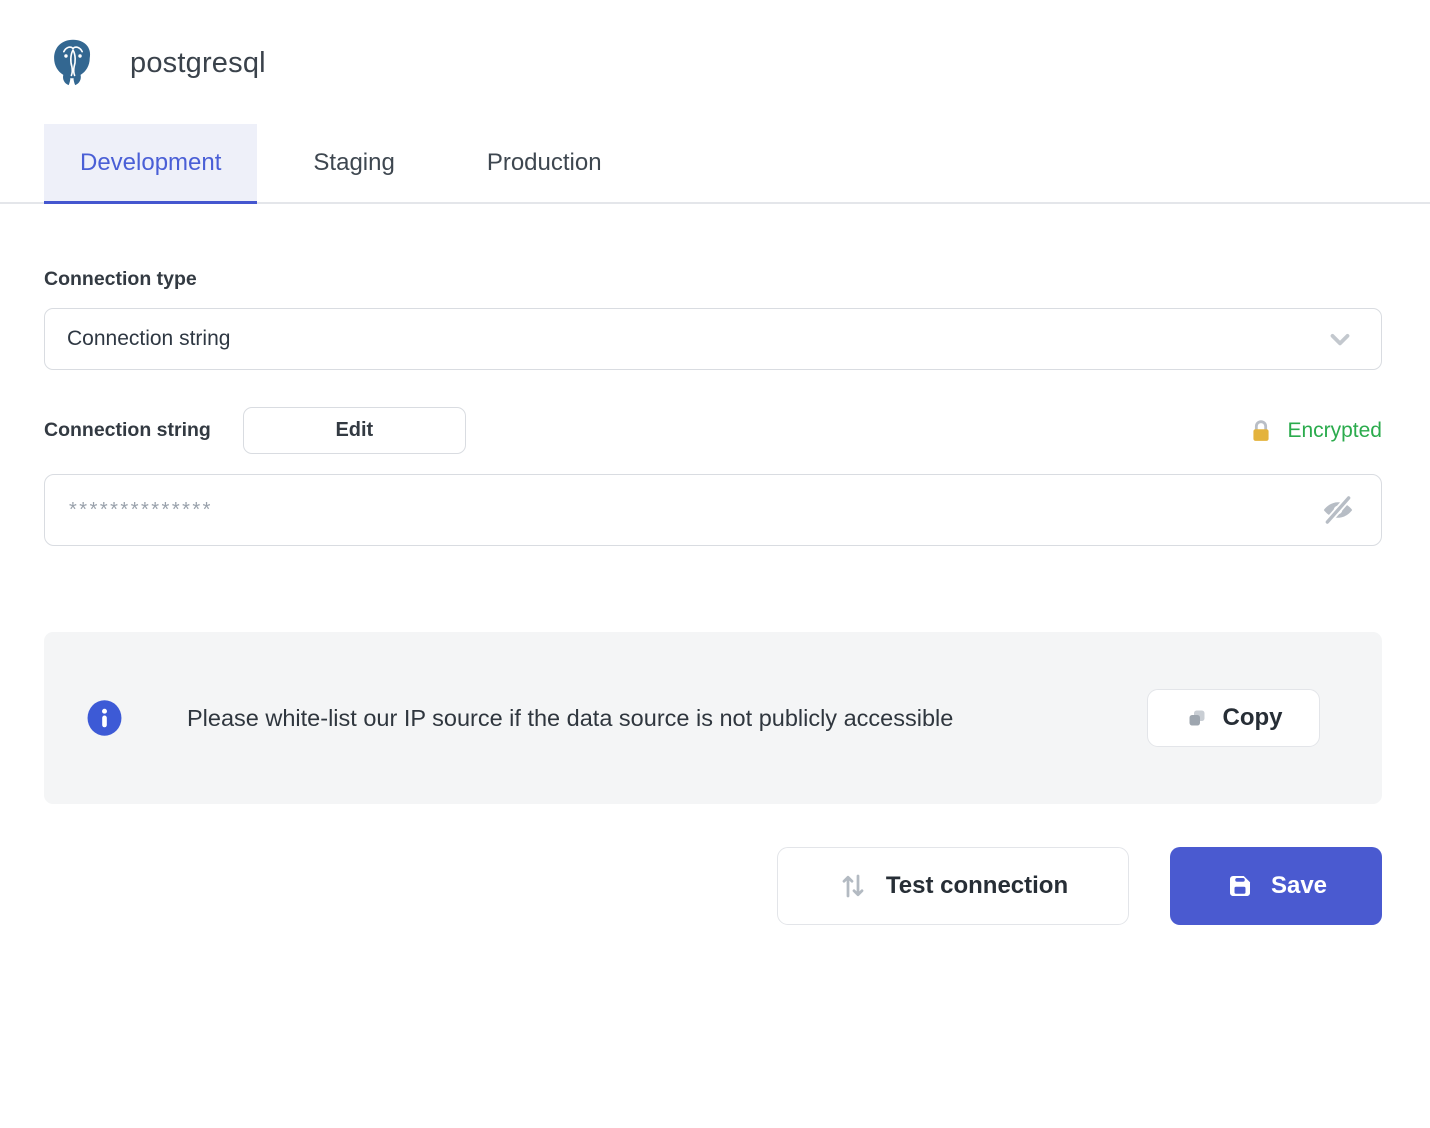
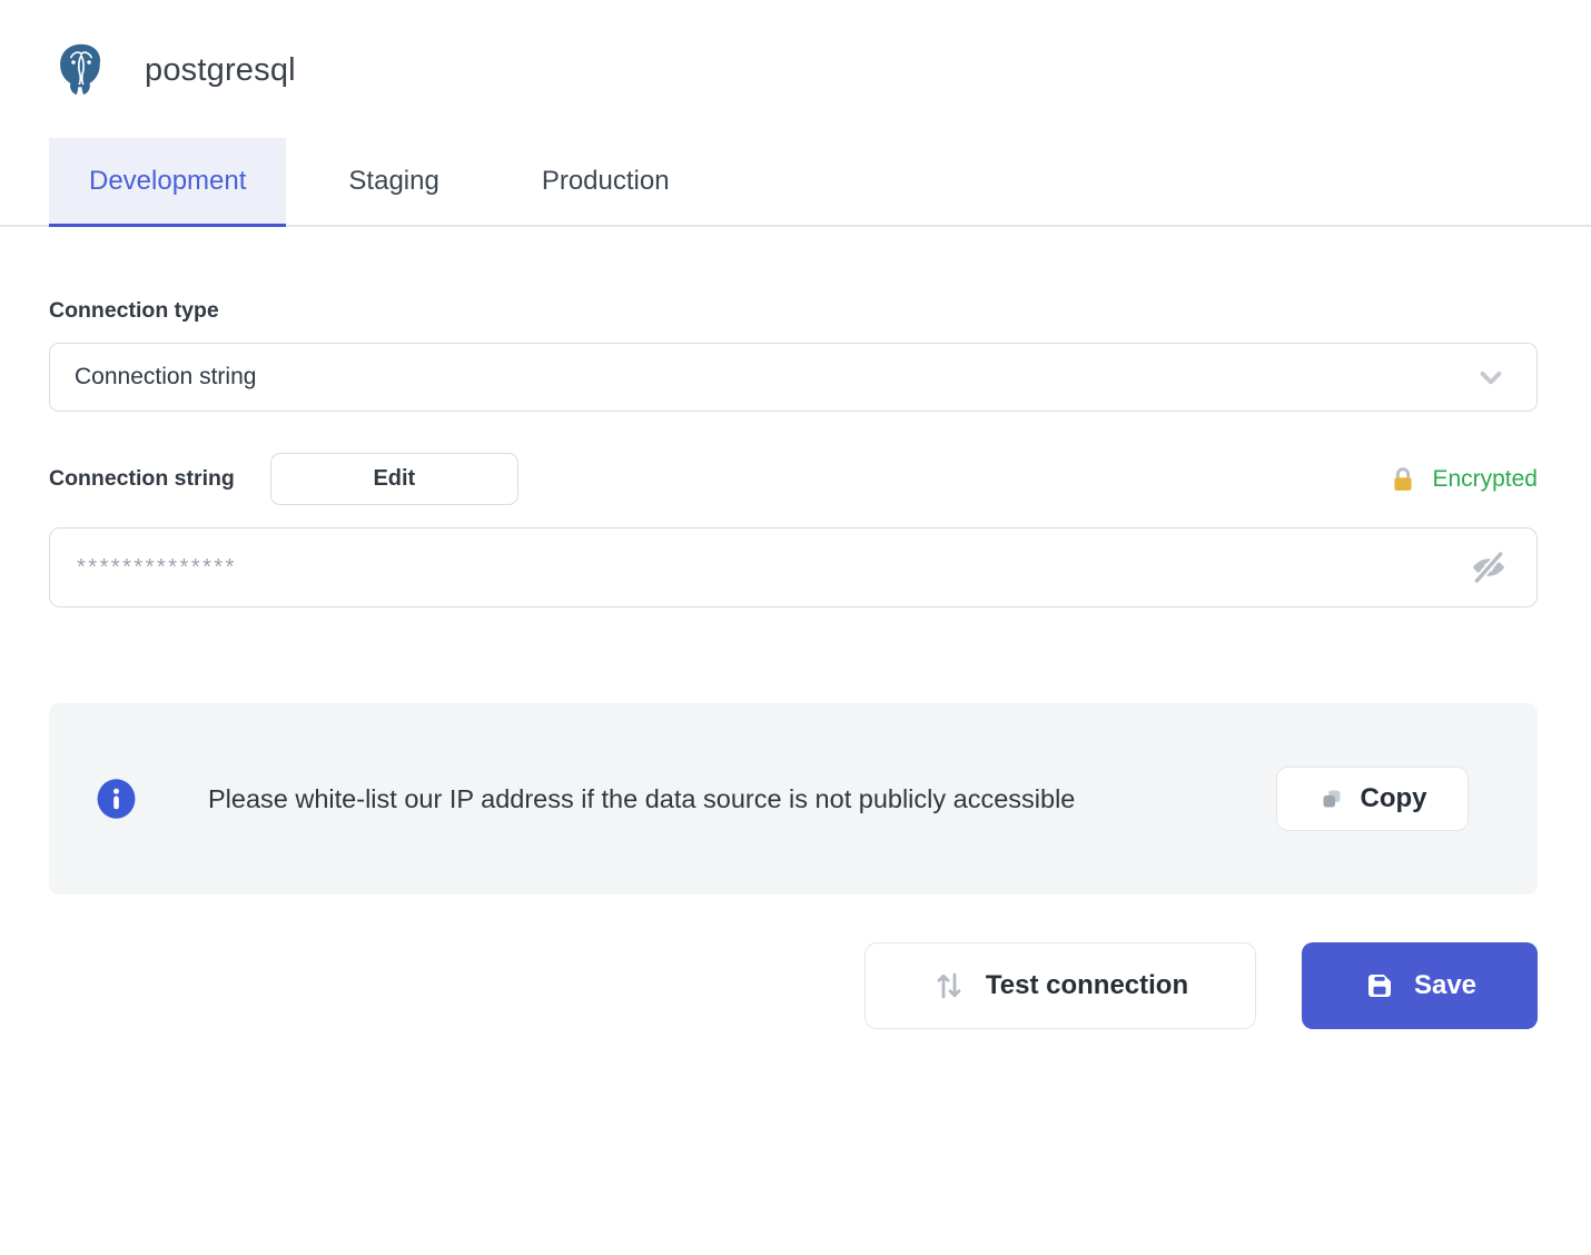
  postgresql
  Development
  Staging
  Production
  Connection type
  Connection string
  Connection string
  Edit
  Encrypted
  **************
- Please white-list our IP source if the data source is not publicly accessible
+ Please white-list our IP address if the data source is not publicly accessible
  Copy
  Test connection
  Save
